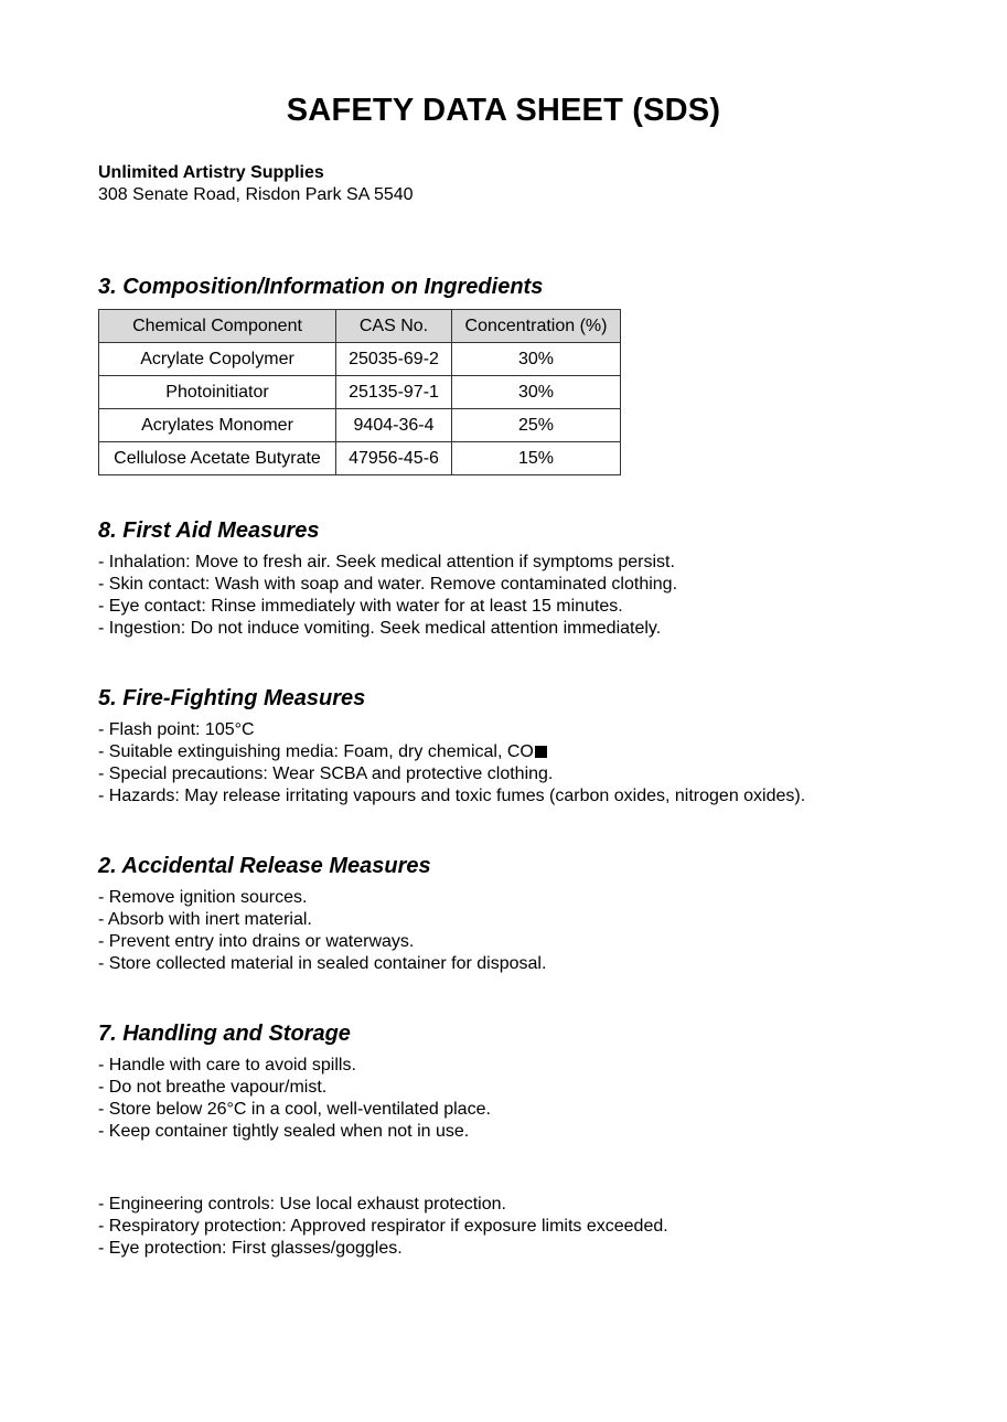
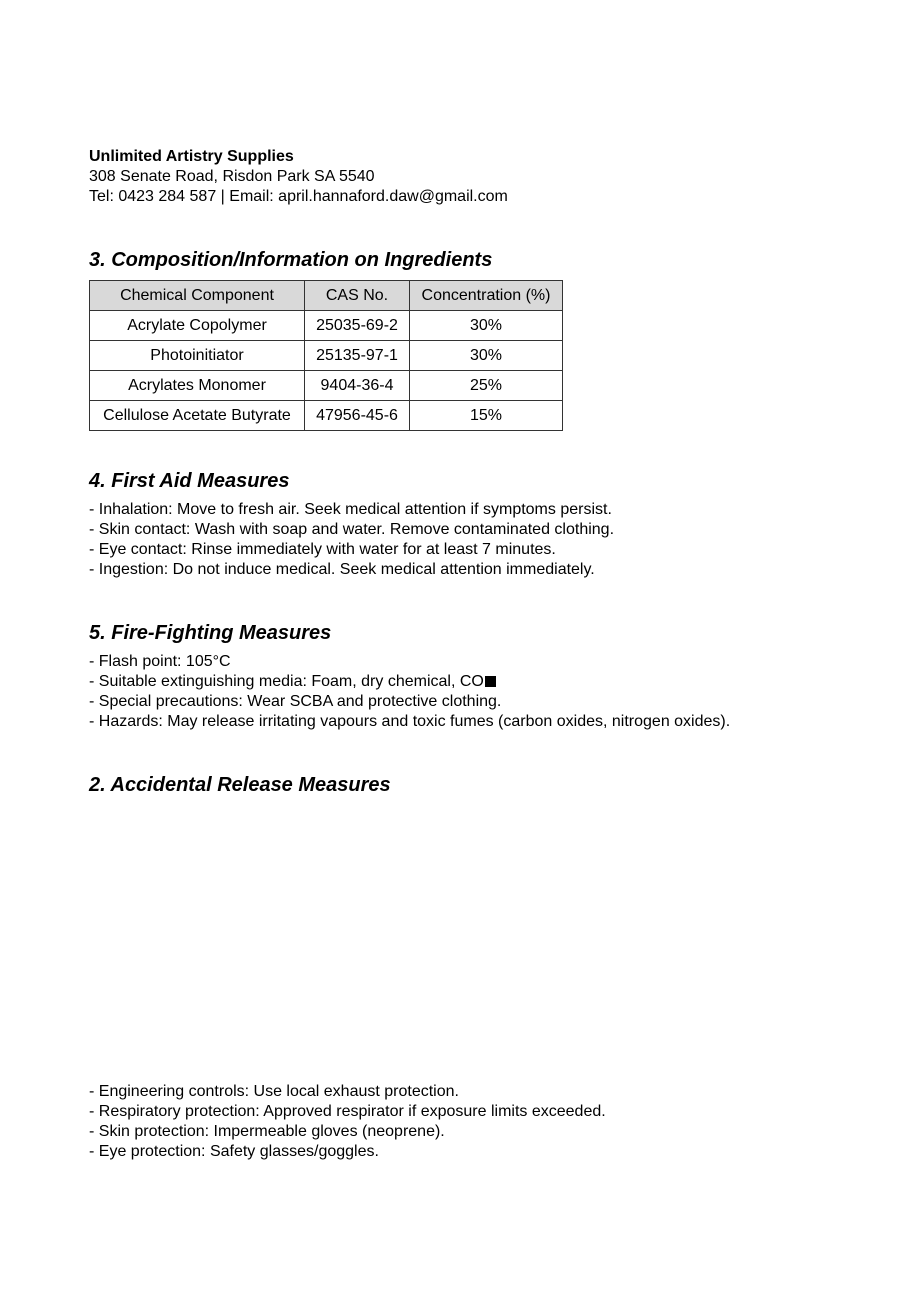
- SAFETY DATA SHEET (SDS)
  Unlimited Artistry Supplies
  308 Senate Road, Risdon Park SA 5540
+ Tel: 0423 284 587 | Email: april.hannaford.daw@gmail.com
  3. Composition/Information on Ingredients
  Chemical Component	CAS No.	Concentration (%)
  Acrylate Copolymer	25035-69-2	30%
  Photoinitiator	25135-97-1	30%
  Acrylates Monomer	9404-36-4	25%
  Cellulose Acetate Butyrate	47956-45-6	15%
- 8. First Aid Measures
+ 4. First Aid Measures
  - Inhalation: Move to fresh air. Seek medical attention if symptoms persist.
  - Skin contact: Wash with soap and water. Remove contaminated clothing.
- - Eye contact: Rinse immediately with water for at least 15 minutes.
+ - Eye contact: Rinse immediately with water for at least 7 minutes.
- - Ingestion: Do not induce vomiting. Seek medical attention immediately.
+ - Ingestion: Do not induce medical. Seek medical attention immediately.
  5. Fire-Fighting Measures
  - Flash point: 105°C
  - Suitable extinguishing media: Foam, dry chemical, CO
  - Special precautions: Wear SCBA and protective clothing.
  - Hazards: May release irritating vapours and toxic fumes (carbon oxides, nitrogen oxides).
  2. Accidental Release Measures
- - Remove ignition sources.
- - Absorb with inert material.
- - Prevent entry into drains or waterways.
- - Store collected material in sealed container for disposal.
- 7. Handling and Storage
- - Handle with care to avoid spills.
- - Do not breathe vapour/mist.
- - Store below 26°C in a cool, well-ventilated place.
- - Keep container tightly sealed when not in use.
  - Engineering controls: Use local exhaust protection.
  - Respiratory protection: Approved respirator if exposure limits exceeded.
+ - Skin protection: Impermeable gloves (neoprene).
- - Eye protection: First glasses/goggles.
+ - Eye protection: Safety glasses/goggles.
